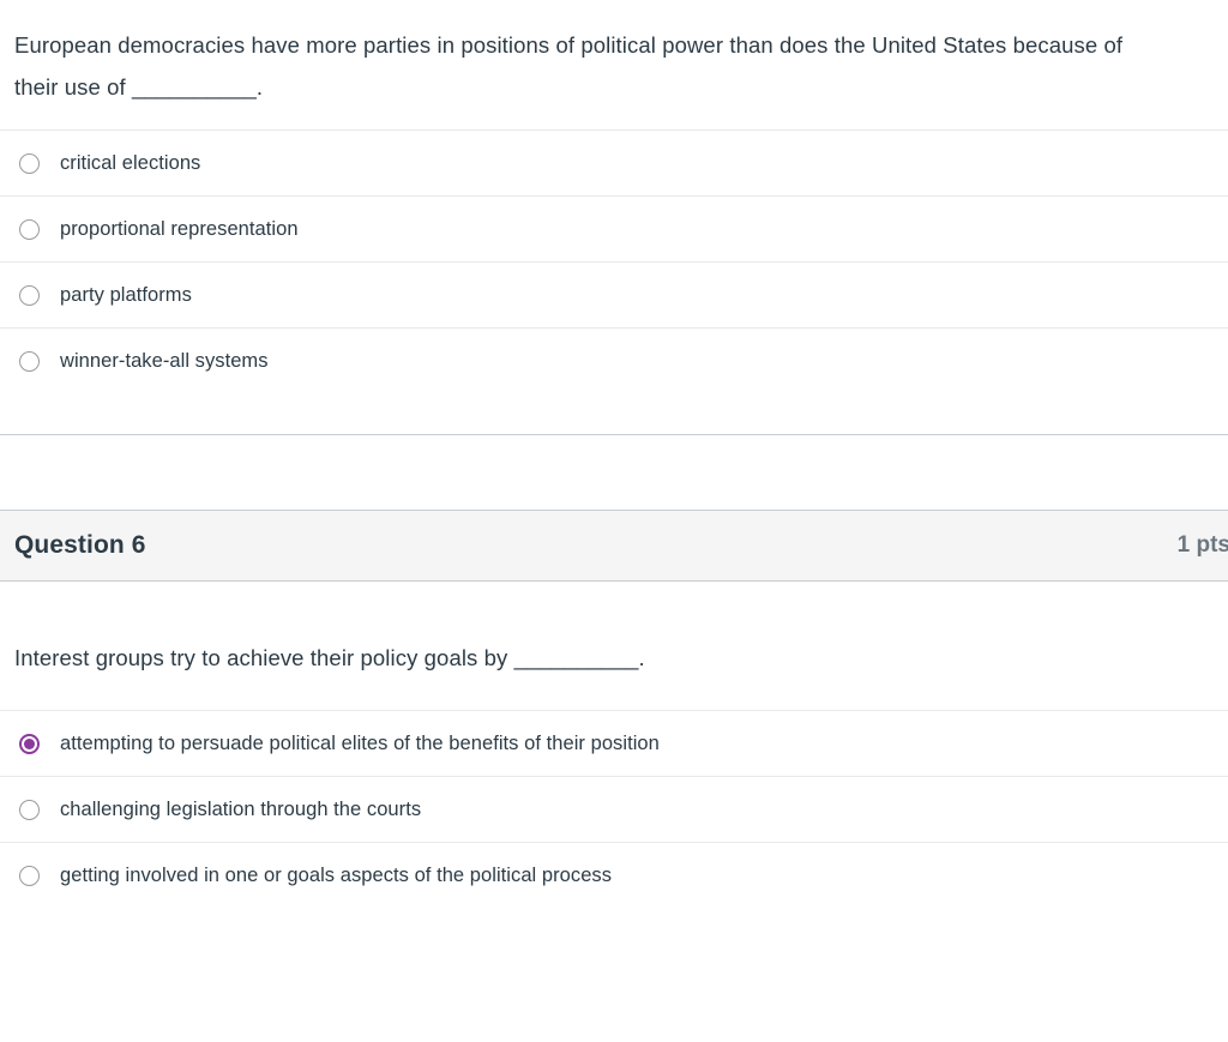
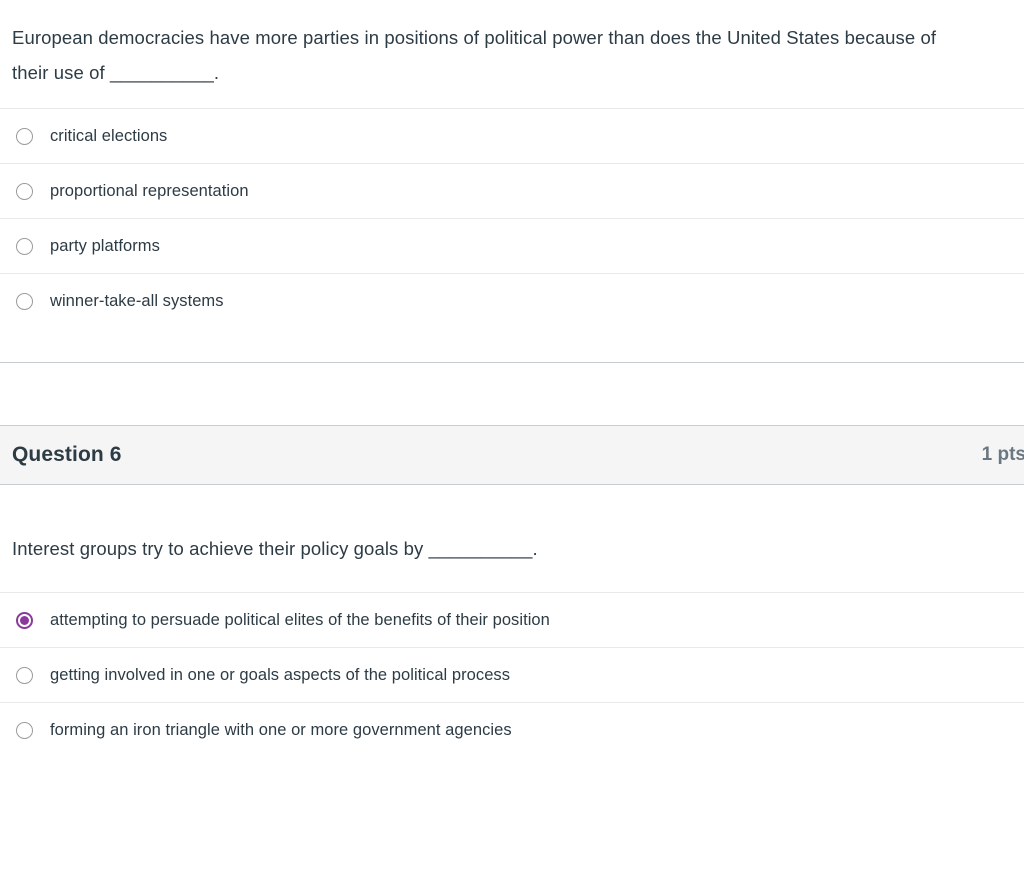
  European democracies have more parties in positions of political power than does the United States because of their use of __________.
  critical elections
  proportional representation
  party platforms
  winner-take-all systems
  Question 6
  1 pts
  Interest groups try to achieve their policy goals by __________.
  attempting to persuade political elites of the benefits of their position
- challenging legislation through the courts
  getting involved in one or goals aspects of the political process
+ forming an iron triangle with one or more government agencies
